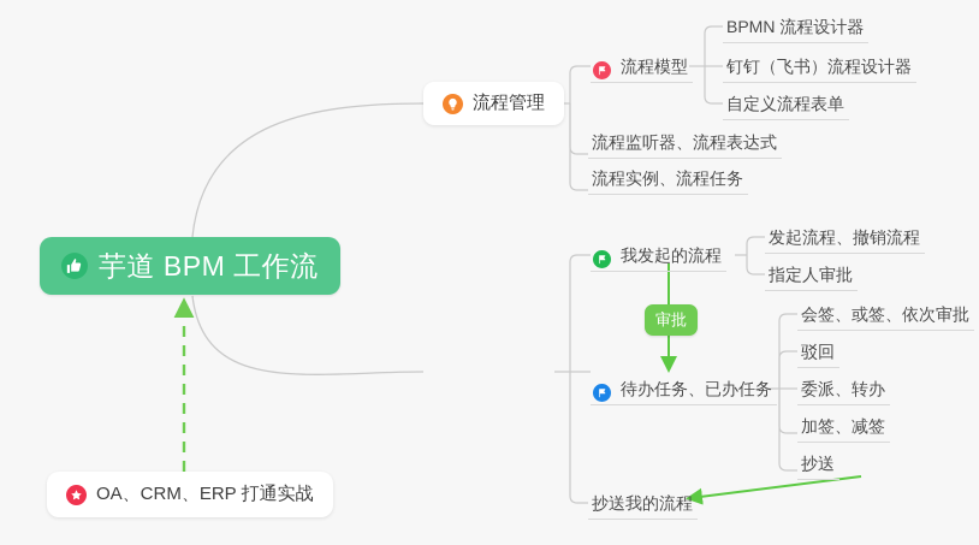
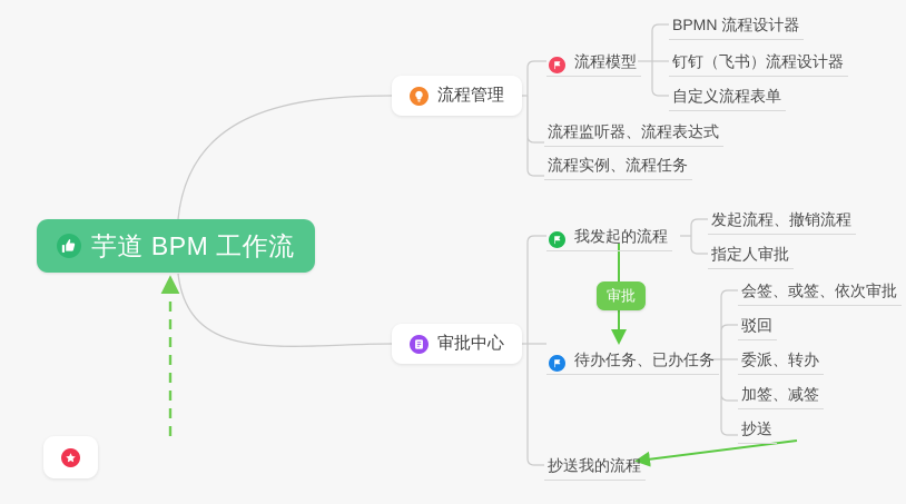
  芋道 BPM 工作流
  流程管理
  流程模型
  BPMN 流程设计器
  钉钉（飞书）流程设计器
  自定义流程表单
  流程监听器、流程表达式
  流程实例、流程任务
+ 审批中心
  我发起的流程
  发起流程、撤销流程
  指定人审批
  待办任务、已办任务
  会签、或签、依次审批
  驳回
  委派、转办
  加签、减签
  抄送
  抄送我的流程
  审批
- OA、CRM、ERP 打通实战
